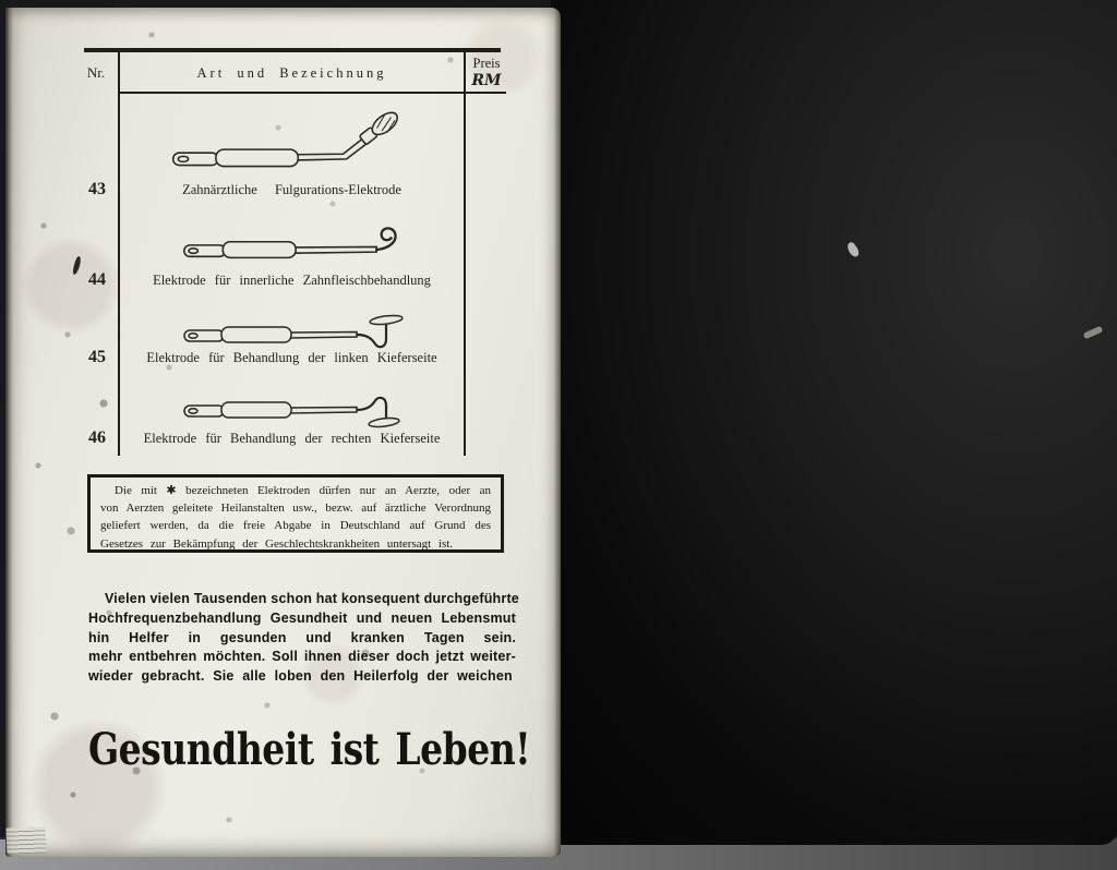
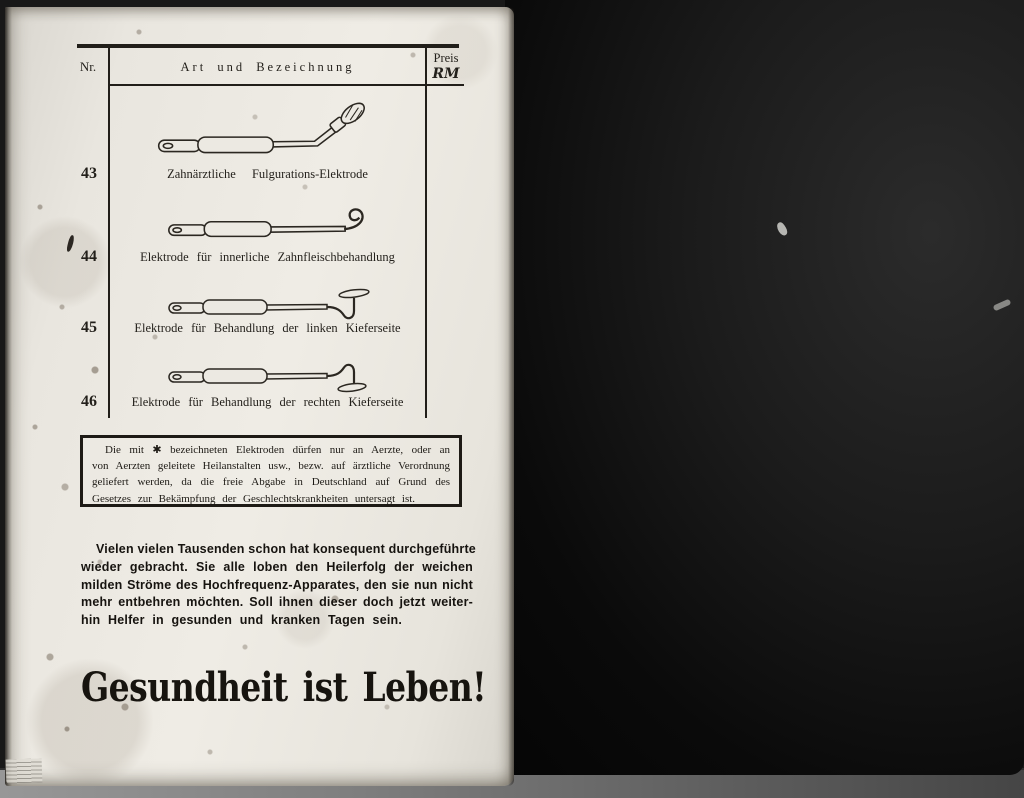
  Nr.
  Art und Bezeichnung
  Preis
  RM
  43
  Zahnärztliche Fulgurations-Elektrode
  44
  Elektrode für innerliche Zahnfleischbehandlung
  45
  Elektrode für Behandlung der linken Kieferseite
  46
  Elektrode für Behandlung der rechten Kieferseite
  Die mit ✱ bezeichneten Elektroden dürfen nur an Aerzte, oder an
  von Aerzten geleitete Heilanstalten usw., bezw. auf ärztliche Verordnung
  geliefert werden, da die freie Abgabe in Deutschland auf Grund des
  Gesetzes zur Bekämpfung der Geschlechtskrankheiten untersagt ist.
  Vielen vielen Tausenden schon hat konsequent durchgeführte
- Hochfrequenzbehandlung Gesundheit und neuen Lebensmut
- hin Helfer in gesunden und kranken Tagen sein.
+ wieder gebracht. Sie alle loben den Heilerfolg der weichen
+ milden Ströme des Hochfrequenz-Apparates, den sie nun nicht
  mehr entbehren möchten. Soll ihnen dieser doch jetzt weiter-
- wieder gebracht. Sie alle loben den Heilerfolg der weichen
+ hin Helfer in gesunden und kranken Tagen sein.
  Gesundheit ist Leben!
